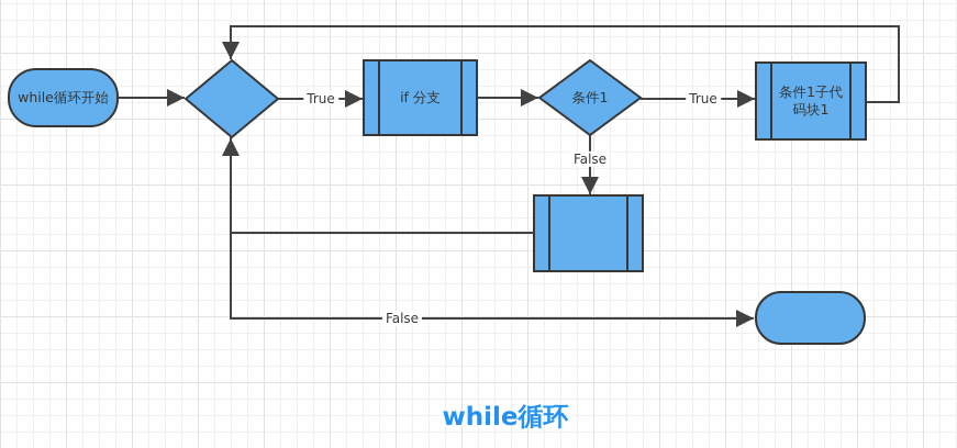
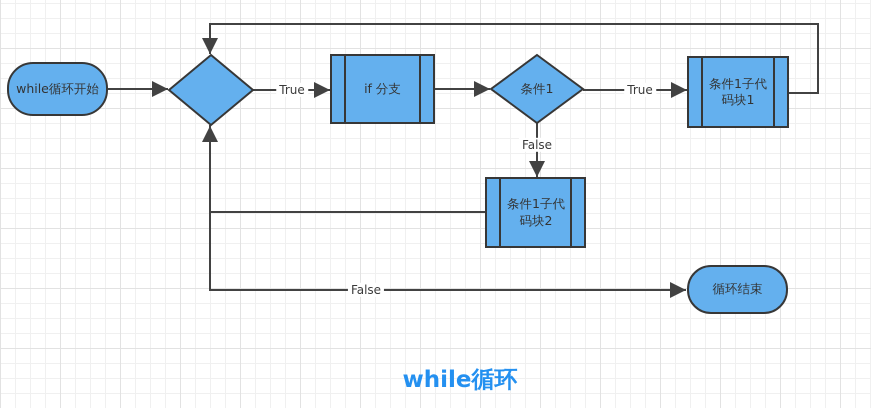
  while循环开始
  if 分支
  条件1
  条件1子代码块1
+ 条件1子代码块2
+ 循环结束
  True
  True
  False
  False
  while循环
